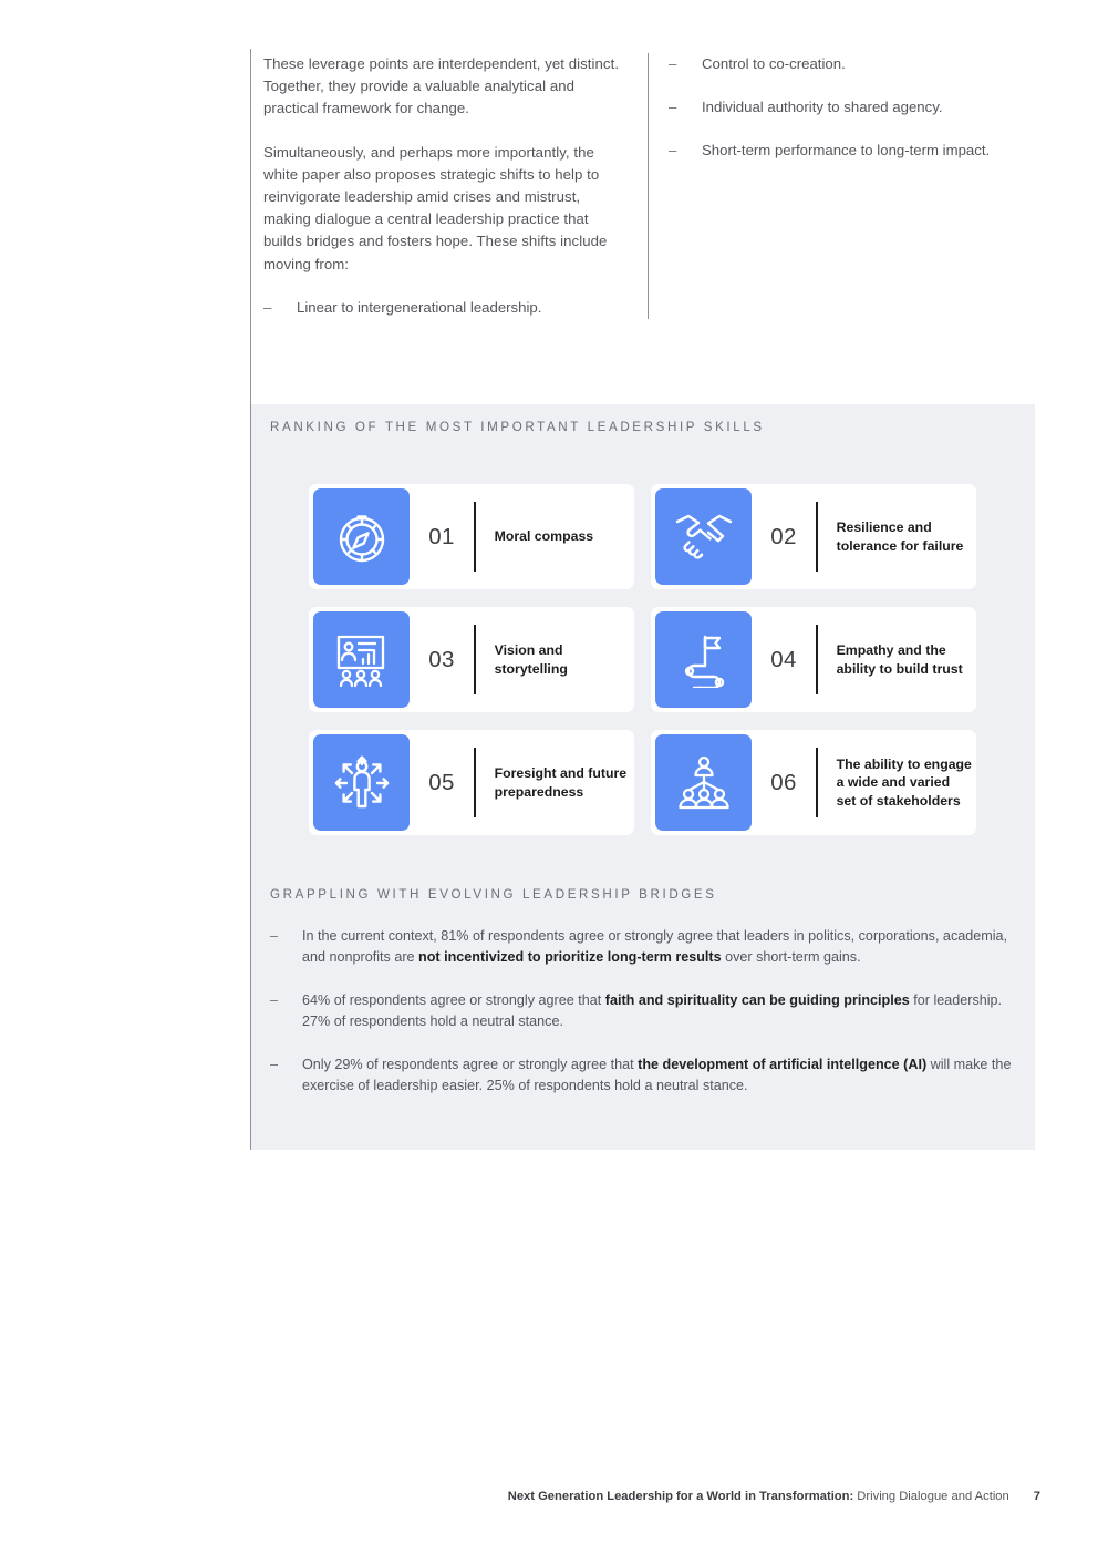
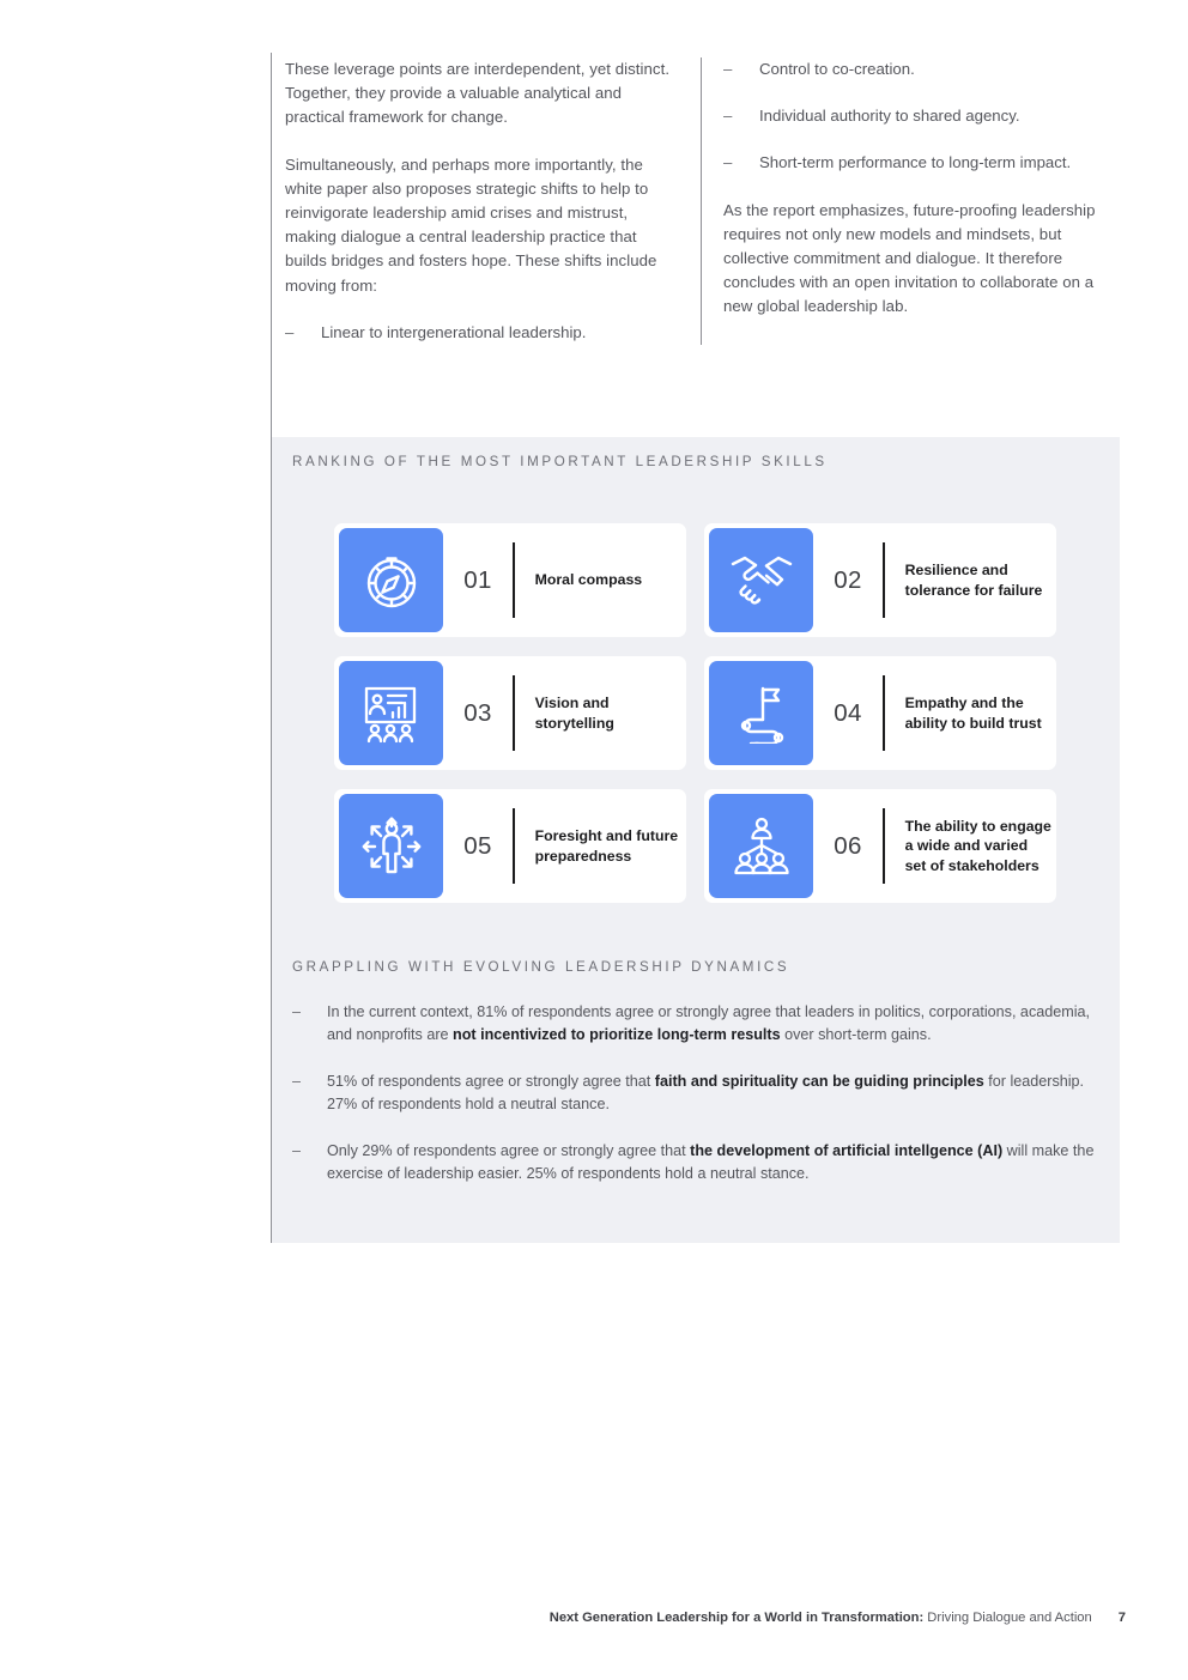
  These leverage points are interdependent, yet distinct. Together, they provide a valuable analytical and practical framework for change.
  Simultaneously, and perhaps more importantly, the white paper also proposes strategic shifts to help to reinvigorate leadership amid crises and mistrust, making dialogue a central leadership practice that builds bridges and fosters hope. These shifts include moving from:
  –
  Linear to intergenerational leadership.
  –
  Control to co-creation.
  –
  Individual authority to shared agency.
  –
  Short-term performance to long-term impact.
+ As the report emphasizes, future-proofing leadership requires not only new models and mindsets, but collective commitment and dialogue. It therefore concludes with an open invitation to collaborate on a new global leadership lab.
  RANKING OF THE MOST IMPORTANT LEADERSHIP SKILLS
  01
  Moral compass
  02
  Resilience and tolerance for failure
  03
  Vision and storytelling
  04
  Empathy and the ability to build trust
  05
  Foresight and future preparedness
  06
  The ability to engage a wide and varied set of stakeholders
- GRAPPLING WITH EVOLVING LEADERSHIP BRIDGES
+ GRAPPLING WITH EVOLVING LEADERSHIP DYNAMICS
  –
  In the current context, 81% of respondents agree or strongly agree that leaders in politics, corporations, academia, and nonprofits are not incentivized to prioritize long-term results over short-term gains.
  –
- 64% of respondents agree or strongly agree that faith and spirituality can be guiding principles for leadership. 27% of respondents hold a neutral stance.
+ 51% of respondents agree or strongly agree that faith and spirituality can be guiding principles for leadership. 27% of respondents hold a neutral stance.
  –
  Only 29% of respondents agree or strongly agree that the development of artificial intellgence (AI) will make the exercise of leadership easier. 25% of respondents hold a neutral stance.
  Next Generation Leadership for a World in Transformation: Driving Dialogue and Action 7
